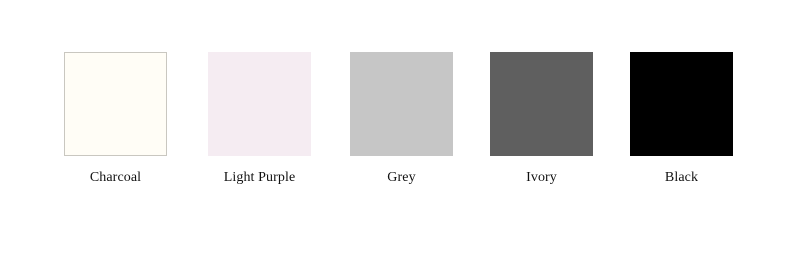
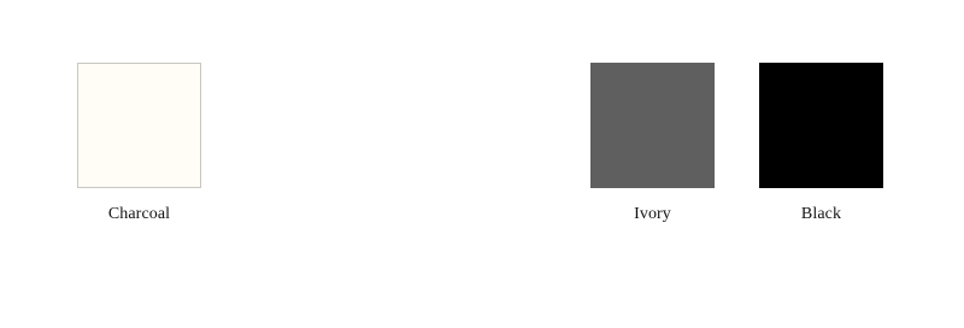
  Charcoal
- Light Purple
- Grey
  Ivory
  Black
